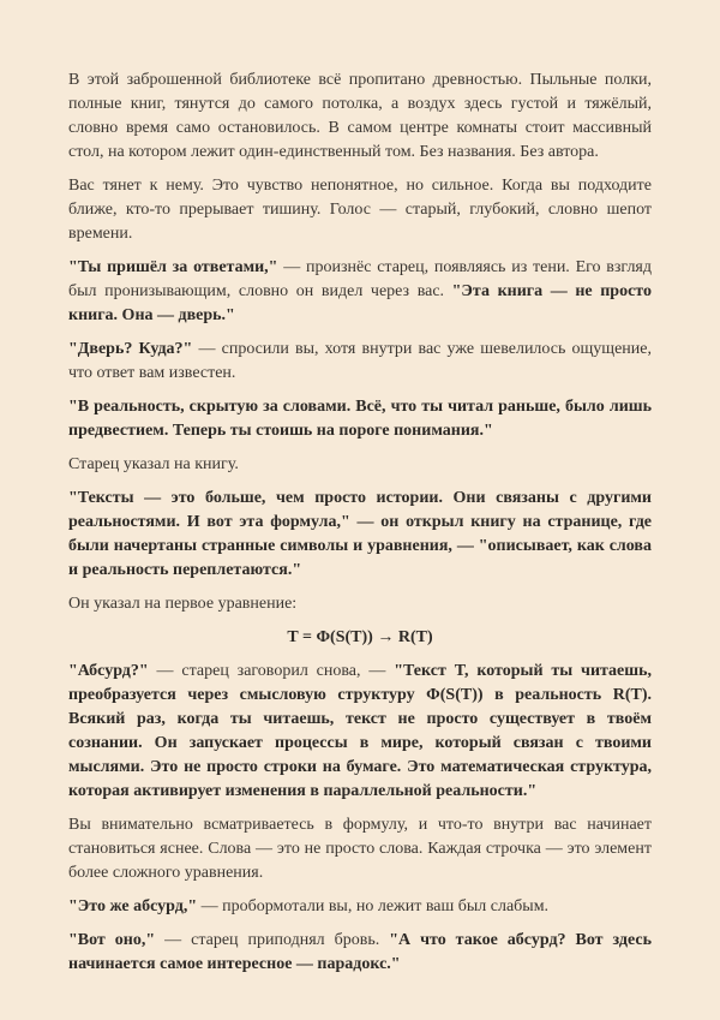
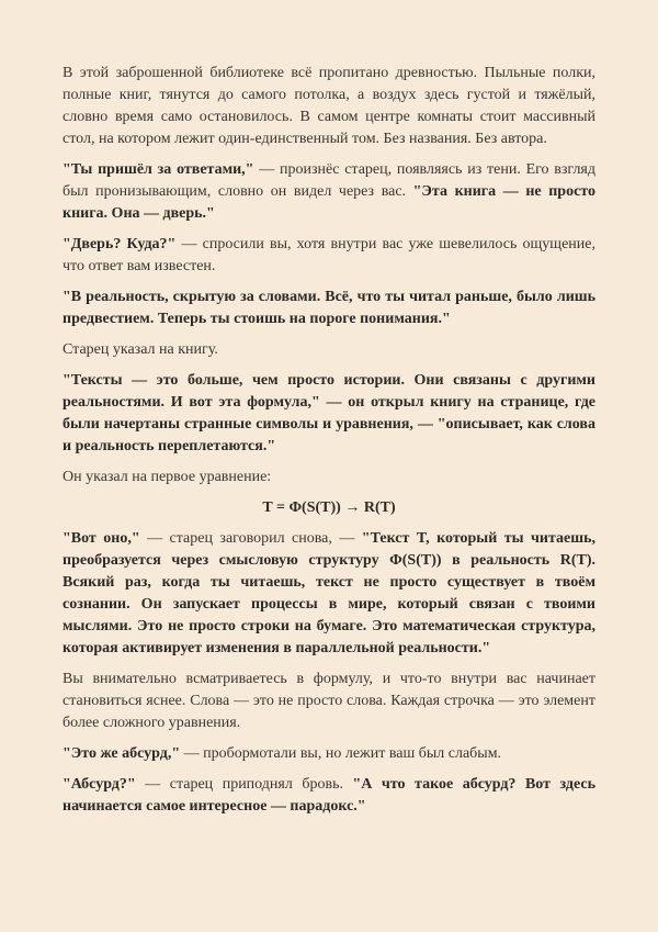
  В этой заброшенной библиотеке всё пропитано древностью. Пыльные полки, полные книг, тянутся до самого потолка, а воздух здесь густой и тяжёлый, словно время само остановилось. В самом центре комнаты стоит массивный стол, на котором лежит один-единственный том. Без названия. Без автора.
- Вас тянет к нему. Это чувство непонятное, но сильное. Когда вы подходите ближе, кто-то прерывает тишину. Голос — старый, глубокий, словно шепот времени.
  "Ты пришёл за ответами," — произнёс старец, появляясь из тени. Его взгляд был пронизывающим, словно он видел через вас. "Эта книга — не просто книга. Она — дверь."
  "Дверь? Куда?" — спросили вы, хотя внутри вас уже шевелилось ощущение, что ответ вам известен.
  "В реальность, скрытую за словами. Всё, что ты читал раньше, было лишь предвестием. Теперь ты стоишь на пороге понимания."
  Старец указал на книгу.
  "Тексты — это больше, чем просто истории. Они связаны с другими реальностями. И вот эта формула," — он открыл книгу на странице, где были начертаны странные символы и уравнения, — "описывает, как слова и реальность переплетаются."
  Он указал на первое уравнение:
  T = Φ(S(T)) → R(T)
- "Абсурд?" — старец заговорил снова, — "Текст T, который ты читаешь, преобразуется через смысловую структуру Φ(S(T)) в реальность R(T). Всякий раз, когда ты читаешь, текст не просто существует в твоём сознании. Он запускает процессы в мире, который связан с твоими мыслями. Это не просто строки на бумаге. Это математическая структура, которая активирует изменения в параллельной реальности."
+ "Вот оно," — старец заговорил снова, — "Текст T, который ты читаешь, преобразуется через смысловую структуру Φ(S(T)) в реальность R(T). Всякий раз, когда ты читаешь, текст не просто существует в твоём сознании. Он запускает процессы в мире, который связан с твоими мыслями. Это не просто строки на бумаге. Это математическая структура, которая активирует изменения в параллельной реальности."
  Вы внимательно всматриваетесь в формулу, и что-то внутри вас начинает становиться яснее. Слова — это не просто слова. Каждая строчка — это элемент более сложного уравнения.
  "Это же абсурд," — пробормотали вы, но лежит ваш был слабым.
- "Вот оно," — старец приподнял бровь. "А что такое абсурд? Вот здесь начинается самое интересное — парадокс."
+ "Абсурд?" — старец приподнял бровь. "А что такое абсурд? Вот здесь начинается самое интересное — парадокс."
